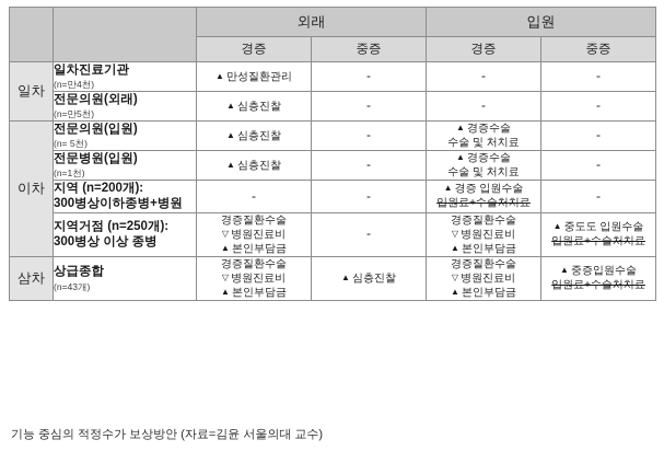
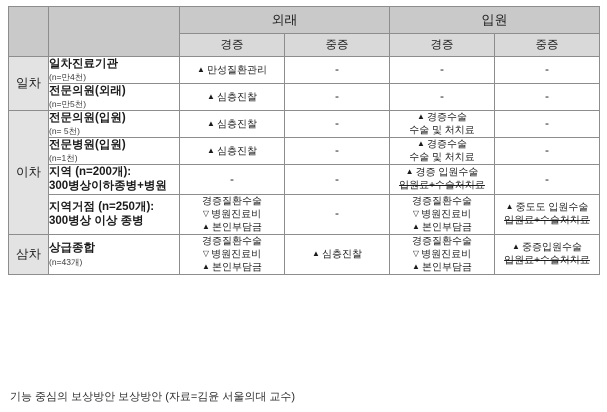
  		외래	입원
  경증	중증	경증	중증
  일차	일차진료기관 (n=만4천)	▲ 만성질환관리	-	-	-
  전문의원(외래) (n=만5천)	▲ 심층진찰	-	-	-
  이차	전문의원(입원) (n= 5천)	▲ 심층진찰	-	▲ 경증수술 수술 및 처치료	-
  전문병원(입원) (n=1천)	▲ 심층진찰	-	▲ 경증수술 수술 및 처치료	-
  지역 (n=200개): 300병상이하종병+병원	-	-	▲ 경증 입원수술 입원료+수술처치료	-
  지역거점 (n=250개): 300병상 이상 종병	경증질환수술 ▽ 병원진료비 ▲ 본인부담금	-	경증질환수술 ▽ 병원진료비 ▲ 본인부담금	▲ 중도도 입원수술 입원료+수술처치료
  삼차	상급종합 (n=43개)	경증질환수술 ▽ 병원진료비 ▲ 본인부담금	▲ 심층진찰	경증질환수술 ▽ 병원진료비 ▲ 본인부담금	▲ 중증입원수술 입원료+수술처치료
- 기능 중심의 적정수가 보상방안 (자료=김윤 서울의대 교수)
+ 기능 중심의 보상방안 보상방안 (자료=김윤 서울의대 교수)
